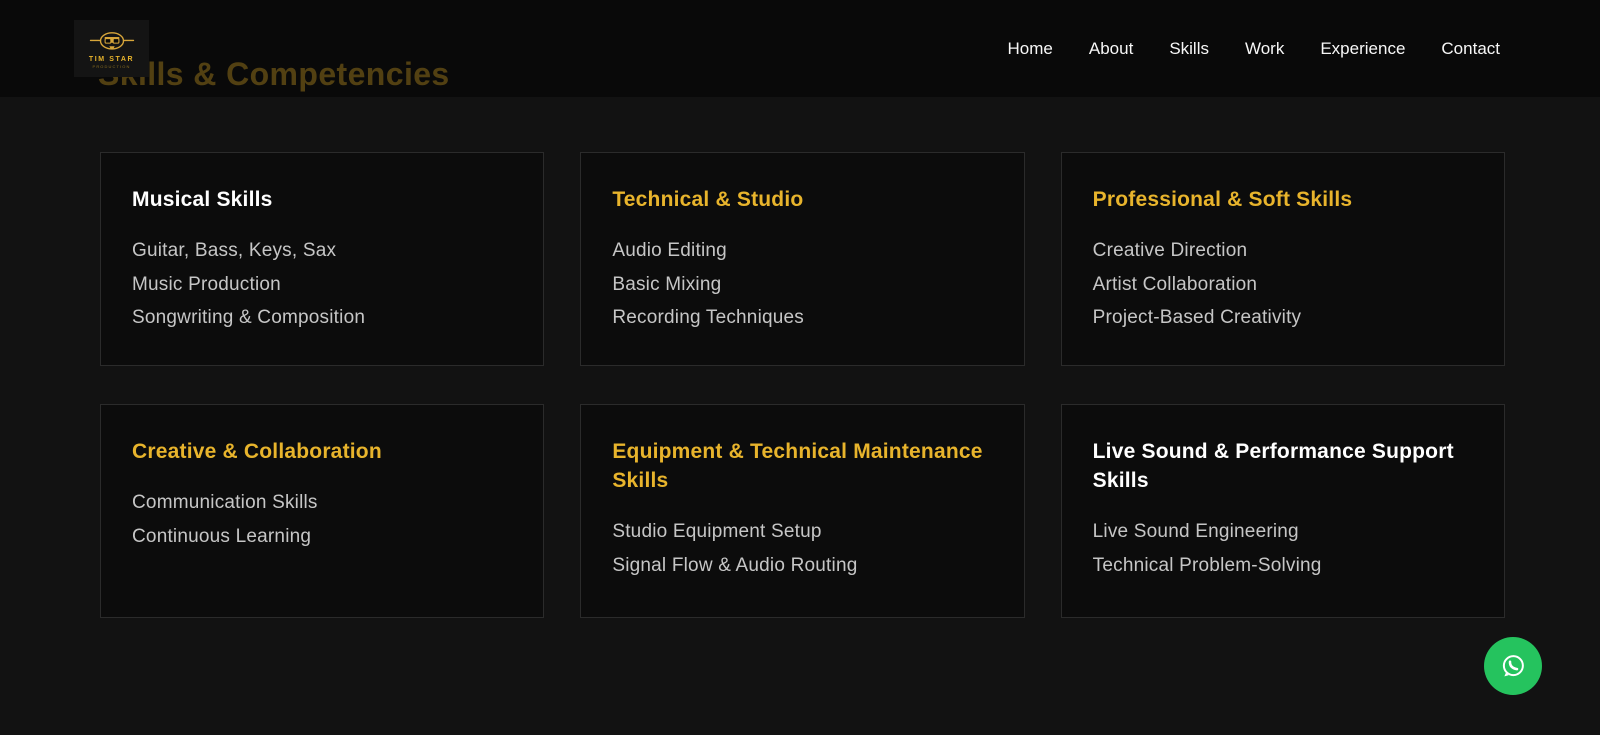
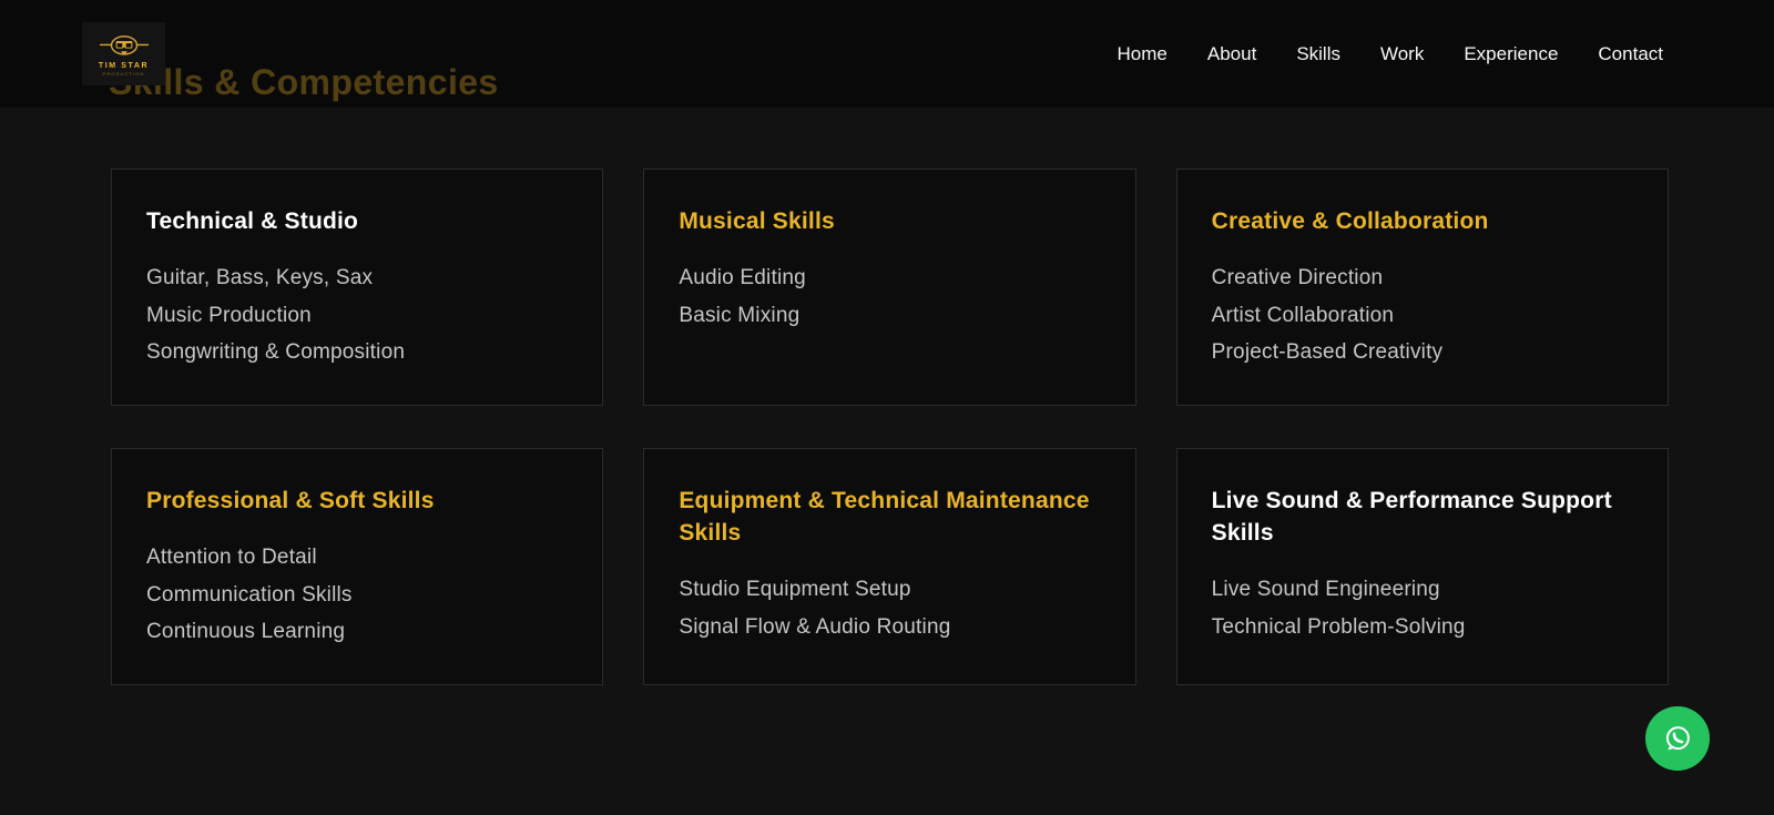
  lls & Competencies
  Home
  About
  Skills
  Work
  Experience
  Contact
- Musical Skills
+ Technical & Studio
  Guitar, Bass, Keys, Sax
  Music Production
  Songwriting & Composition
- Technical & Studio
+ Musical Skills
  Audio Editing
  Basic Mixing
- Recording Techniques
- Professional & Soft Skills
+ Creative & Collaboration
  Creative Direction
  Artist Collaboration
  Project-Based Creativity
- Creative & Collaboration
+ Professional & Soft Skills
+ Attention to Detail
  Communication Skills
  Continuous Learning
  Equipment & Technical Maintenance Skills
  Studio Equipment Setup
  Signal Flow & Audio Routing
  Live Sound & Performance Support Skills
  Live Sound Engineering
  Technical Problem-Solving
